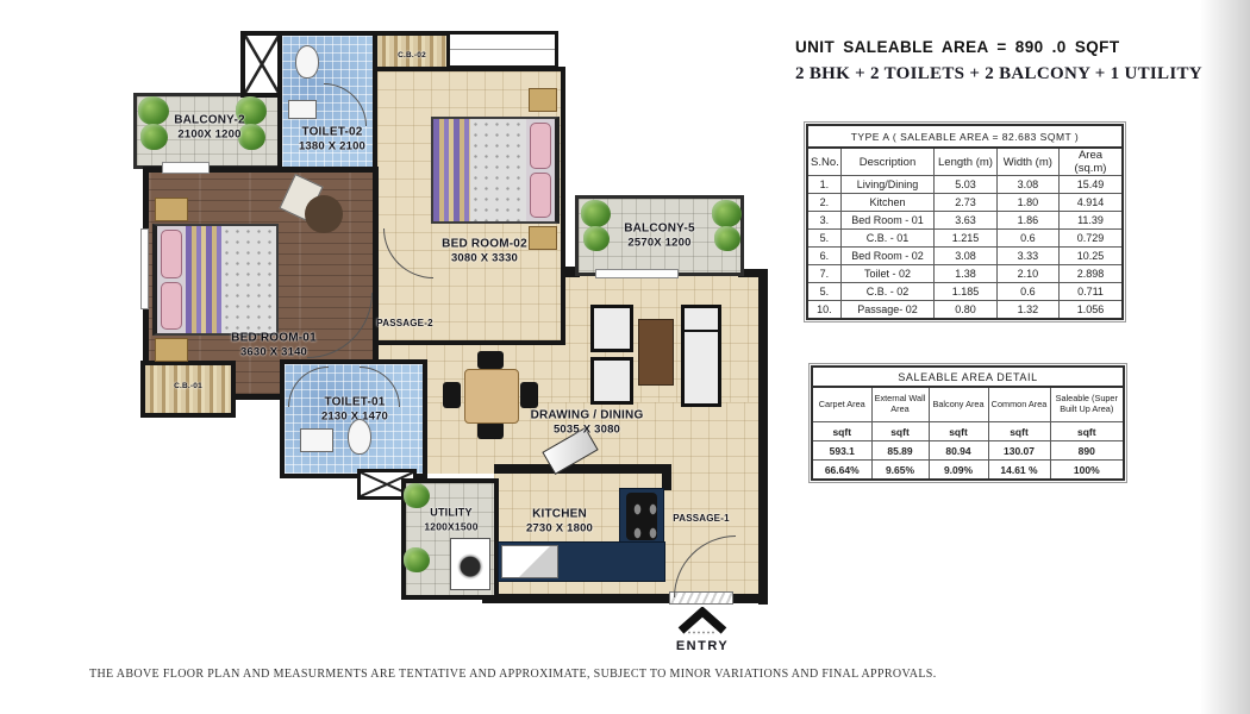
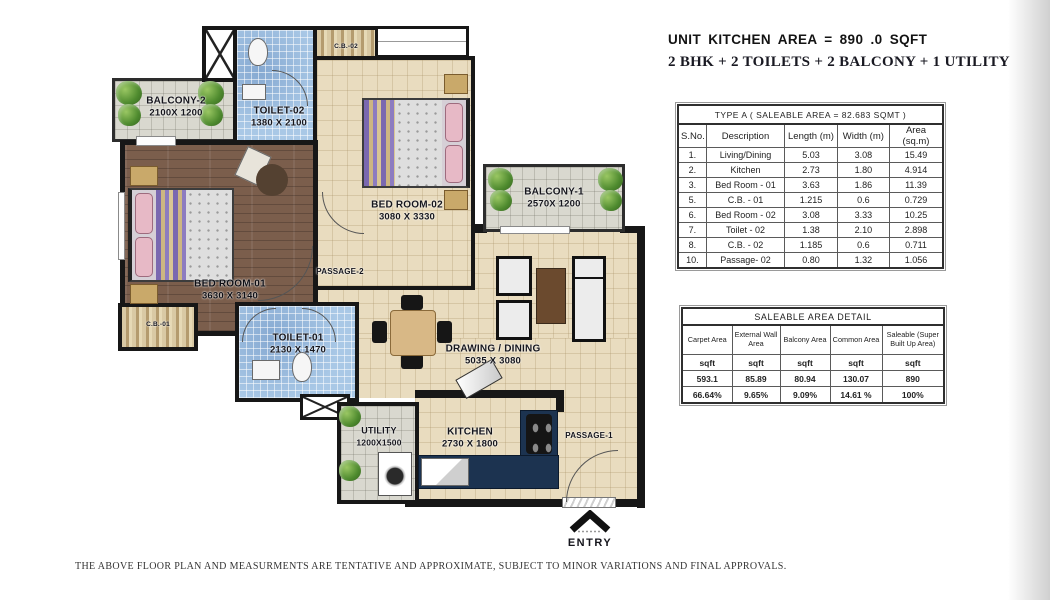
  BALCONY-2
  2100X 1200
  TOILET-02
  1380 X 2100
  BED ROOM-02
  3080 X 3330
- BALCONY-5
+ BALCONY-1
  2570X 1200
  BED ROOM-01
  3630 X 3140
  PASSAGE-2
  TOILET-01
  2130 X 1470
  DRAWING / DINING
  5035 X 3080
  UTILITY
  1200X1500
  KITCHEN
  2730 X 1800
  PASSAGE-1
  ENTRY
- UNIT SALEABLE AREA = 890 .0 SQFT
+ UNIT KITCHEN AREA = 890 .0 SQFT
  2 BHK + 2 TOILETS + 2 BALCONY + 1 UTILITY
  TYPE A ( SALEABLE AREA = 82.683 SQMT )
  S.No.	Description	Length (m)	Width (m)	Area (sq.m)
  1.	Living/Dining	5.03	3.08	15.49
  2.	Kitchen	2.73	1.80	4.914
  3.	Bed Room - 01	3.63	1.86	11.39
  5.	C.B. - 01	1.215	0.6	0.729
  6.	Bed Room - 02	3.08	3.33	10.25
  7.	Toilet - 02	1.38	2.10	2.898
- 5.	C.B. - 02	1.185	0.6	0.711
+ 8.	C.B. - 02	1.185	0.6	0.711
  10.	Passage- 02	0.80	1.32	1.056
  SALEABLE AREA DETAIL
  Carpet Area	External Wall Area	Balcony Area	Common Area	Saleable (Super Built Up Area)
  sqft	sqft	sqft	sqft	sqft
  593.1	85.89	80.94	130.07	890
  66.64%	9.65%	9.09%	14.61 %	100%
  THE ABOVE FLOOR PLAN AND MEASURMENTS ARE TENTATIVE AND APPROXIMATE, SUBJECT TO MINOR VARIATIONS AND FINAL APPROVALS.
